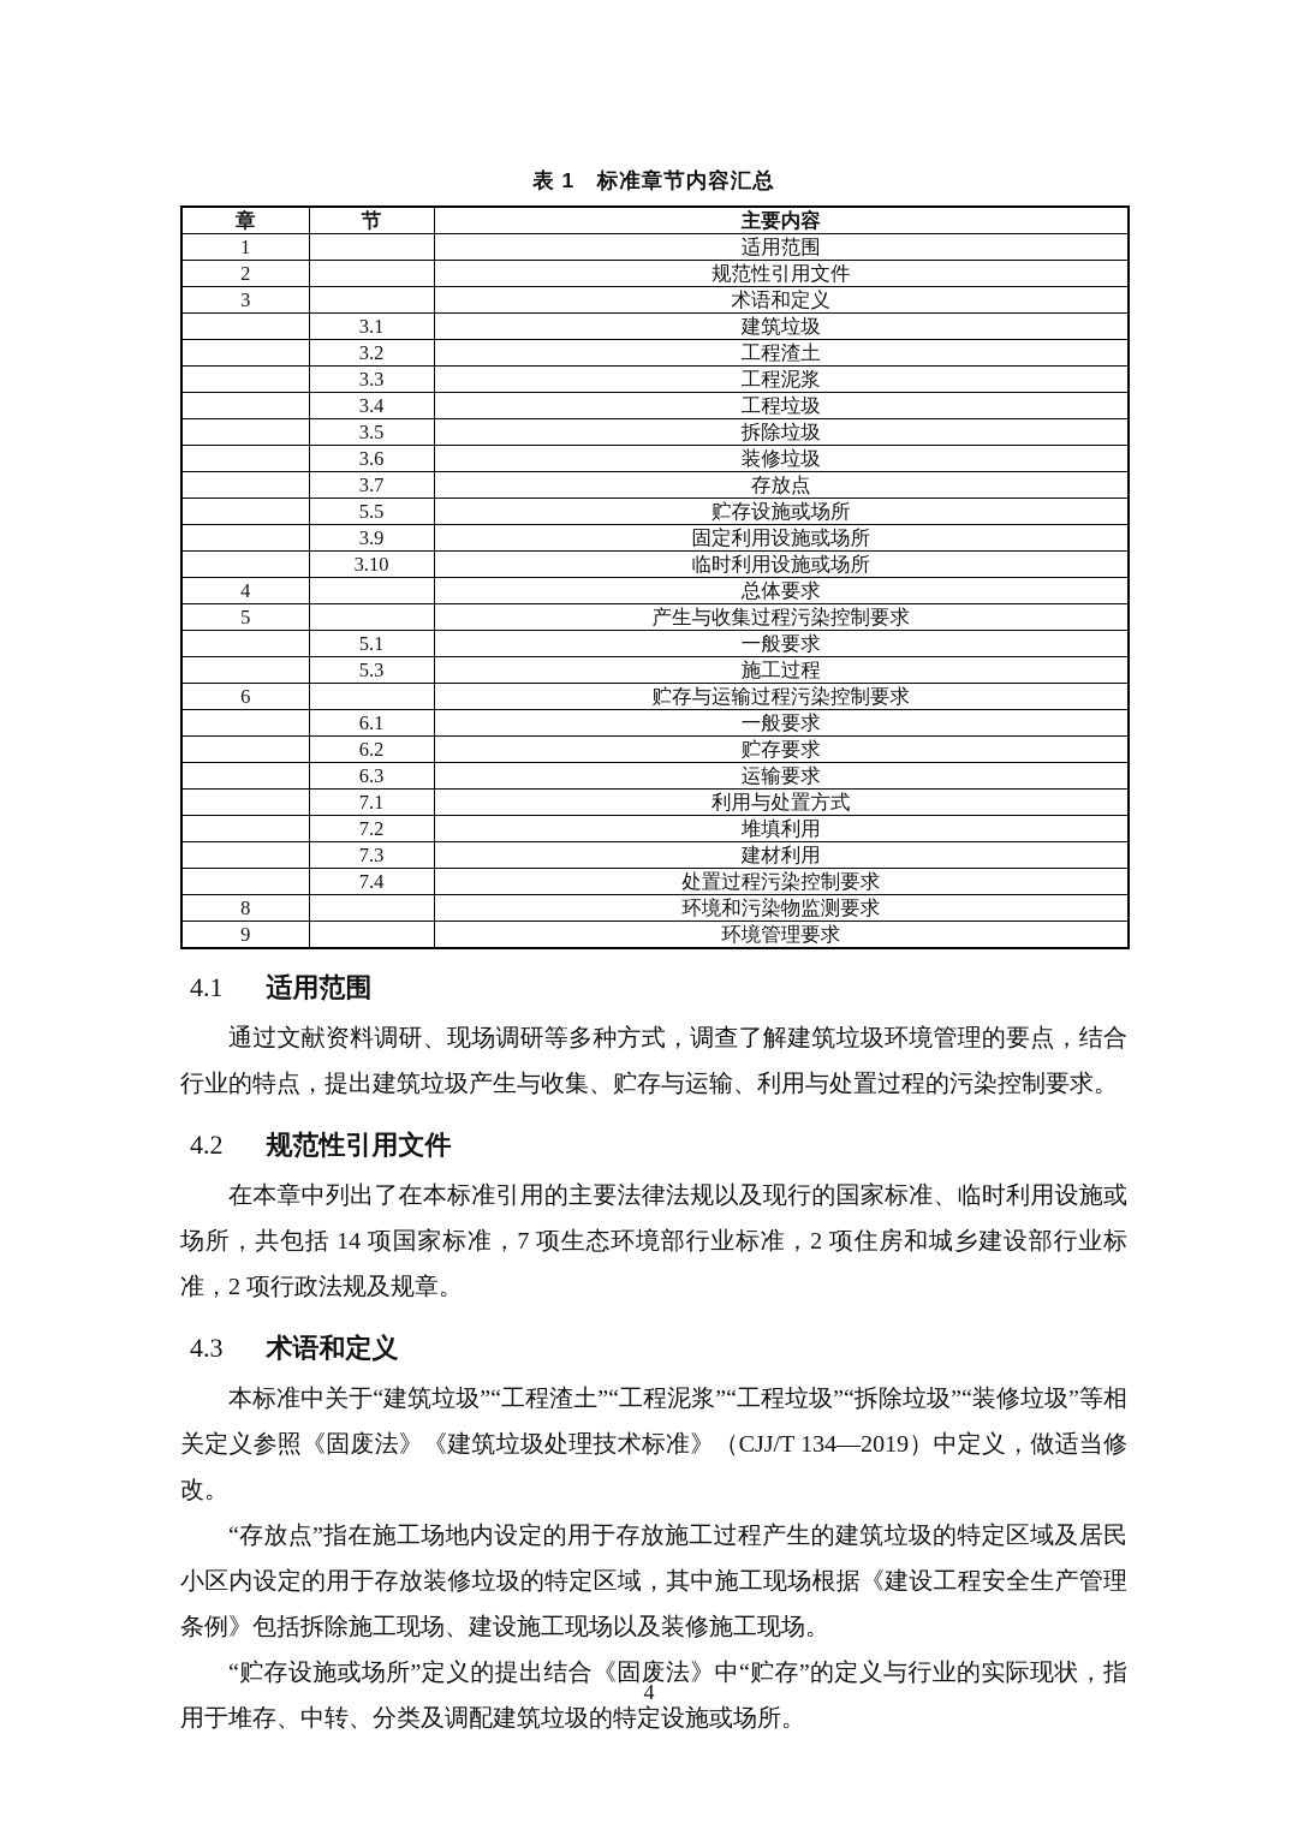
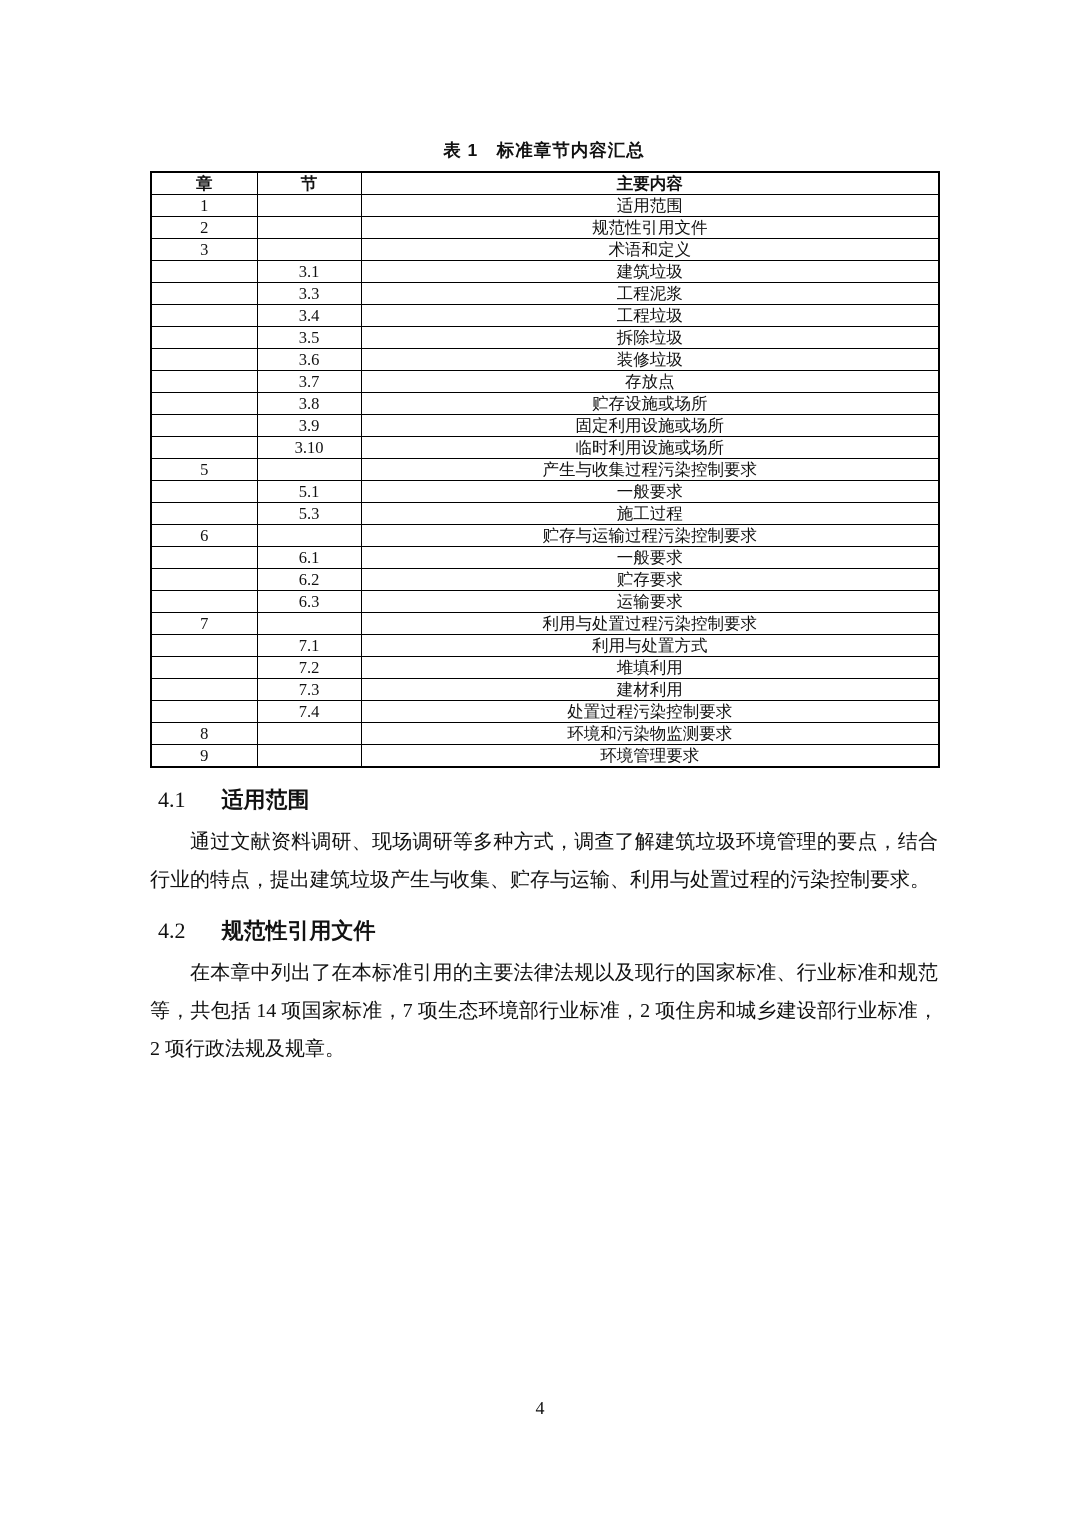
  表 1 标准章节内容汇总
  章	节	主要内容
  1		适用范围
  2		规范性引用文件
  3		术语和定义
  	3.1	建筑垃圾
- 	3.2	工程渣土
  	3.3	工程泥浆
  	3.4	工程垃圾
  	3.5	拆除垃圾
  	3.6	装修垃圾
  	3.7	存放点
- 	5.5	贮存设施或场所
+ 	3.8	贮存设施或场所
  	3.9	固定利用设施或场所
  	3.10	临时利用设施或场所
- 4		总体要求
  5		产生与收集过程污染控制要求
  	5.1	一般要求
  	5.3	施工过程
  6		贮存与运输过程污染控制要求
  	6.1	一般要求
  	6.2	贮存要求
  	6.3	运输要求
+ 7		利用与处置过程污染控制要求
  	7.1	利用与处置方式
  	7.2	堆填利用
  	7.3	建材利用
  	7.4	处置过程污染控制要求
  8		环境和污染物监测要求
  9		环境管理要求
  4.1 适用范围
  通过文献资料调研、现场调研等多种方式，调查了解建筑垃圾环境管理的要点，结合行业的特点，提出建筑垃圾产生与收集、贮存与运输、利用与处置过程的污染控制要求。
  4.2 规范性引用文件
- 在本章中列出了在本标准引用的主要法律法规以及现行的国家标准、临时利用设施或场所，共包括 14 项国家标准，7 项生态环境部行业标准，2 项住房和城乡建设部行业标准，2 项行政法规及规章。
+ 在本章中列出了在本标准引用的主要法律法规以及现行的国家标准、行业标准和规范等，共包括 14 项国家标准，7 项生态环境部行业标准，2 项住房和城乡建设部行业标准，2 项行政法规及规章。
- 4.3 术语和定义
- 本标准中关于“建筑垃圾”“工程渣土”“工程泥浆”“工程垃圾”“拆除垃圾”“装修垃圾”等相关定义参照《固废法》《建筑垃圾处理技术标准》（CJJ/T 134—2019）中定义，做适当修改。
- “存放点”指在施工场地内设定的用于存放施工过程产生的建筑垃圾的特定区域及居民小区内设定的用于存放装修垃圾的特定区域，其中施工现场根据《建设工程安全生产管理条例》包括拆除施工现场、建设施工现场以及装修施工现场。
- “贮存设施或场所”定义的提出结合《固废法》中“贮存”的定义与行业的实际现状，指用于堆存、中转、分类及调配建筑垃圾的特定设施或场所。
  4
